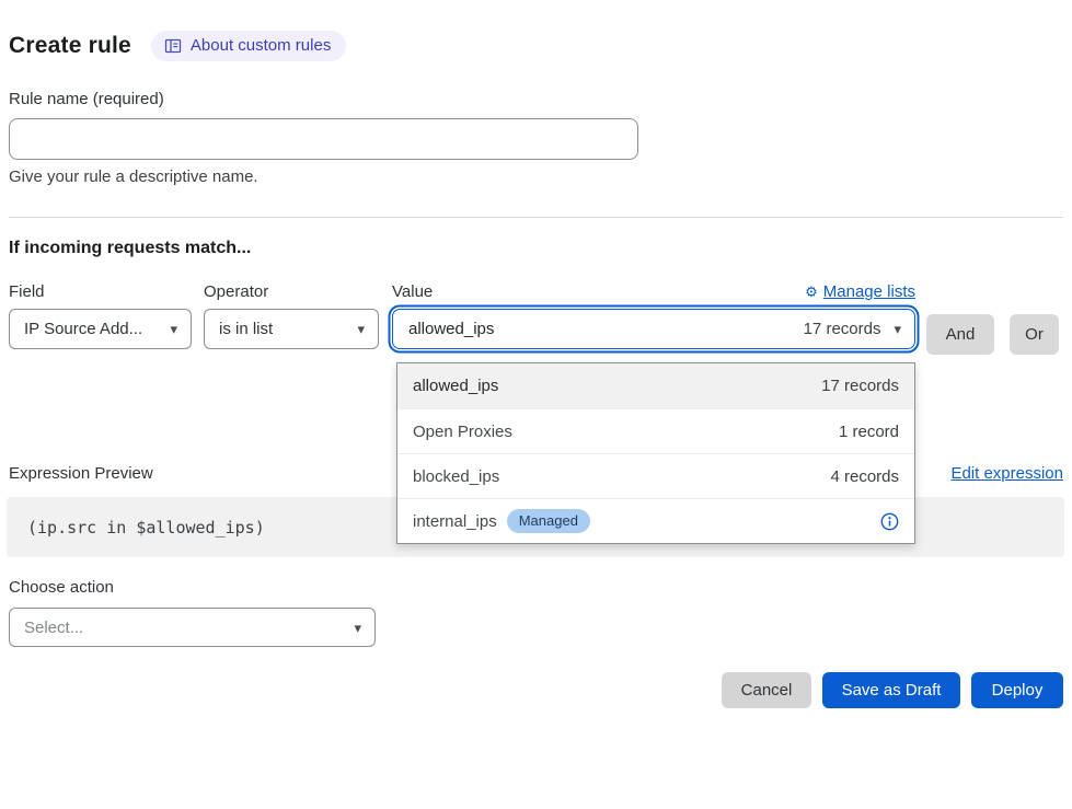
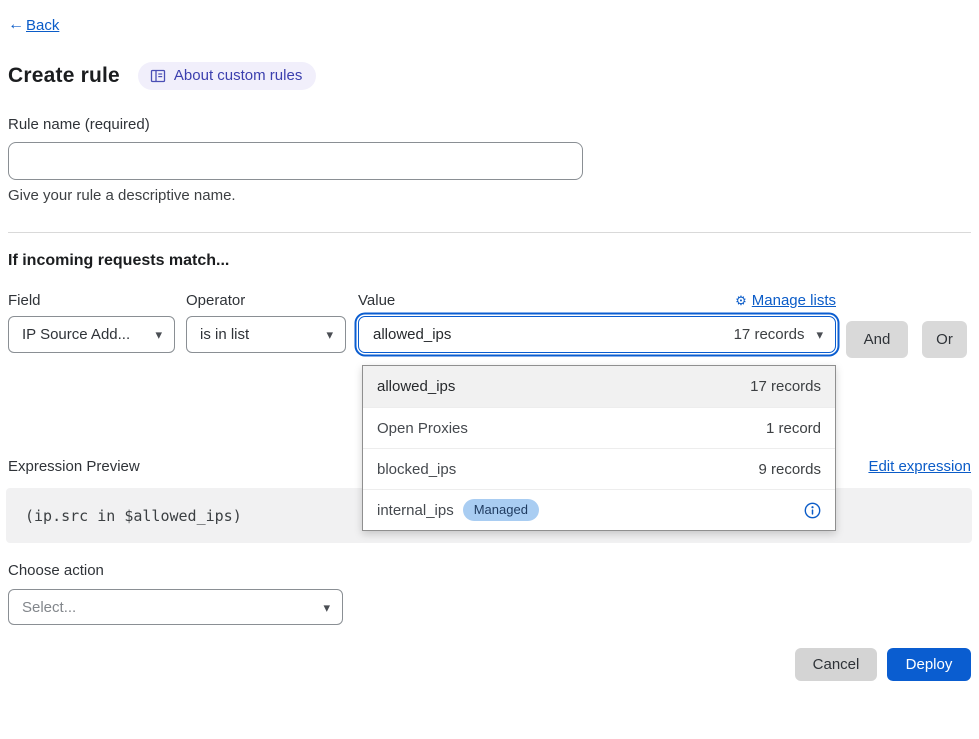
+ ←
+ Back
  Create rule
  About custom rules
  Rule name (required)
  Give your rule a descriptive name.
  If incoming requests match...
  Field
  IP Source Add...
  ▾
  Operator
  is in list
  ▾
  Value
  ⚙
  Manage lists
  allowed_ips
  17 records
  ▾
  allowed_ips
  17 records
  Open Proxies
  1 record
  blocked_ips
- 4 records
+ 9 records
  internal_ips
  Managed
  And
  Or
  Expression Preview
  Edit expression
  (ip.src in $allowed_ips)
  Choose action
  Select...
  ▾
  Cancel
- Save as Draft
  Deploy
